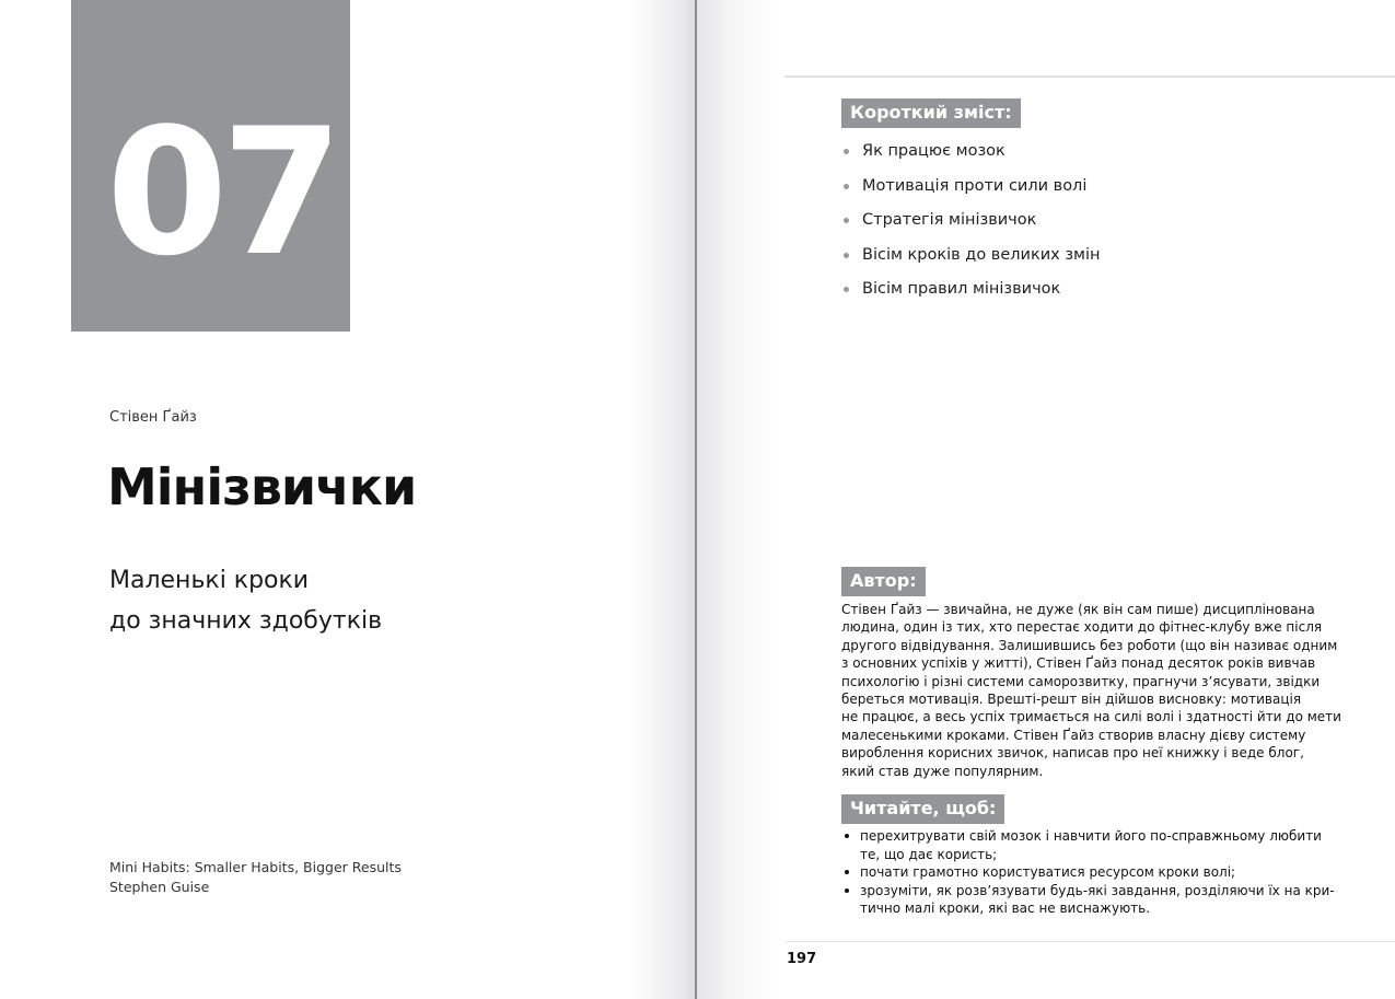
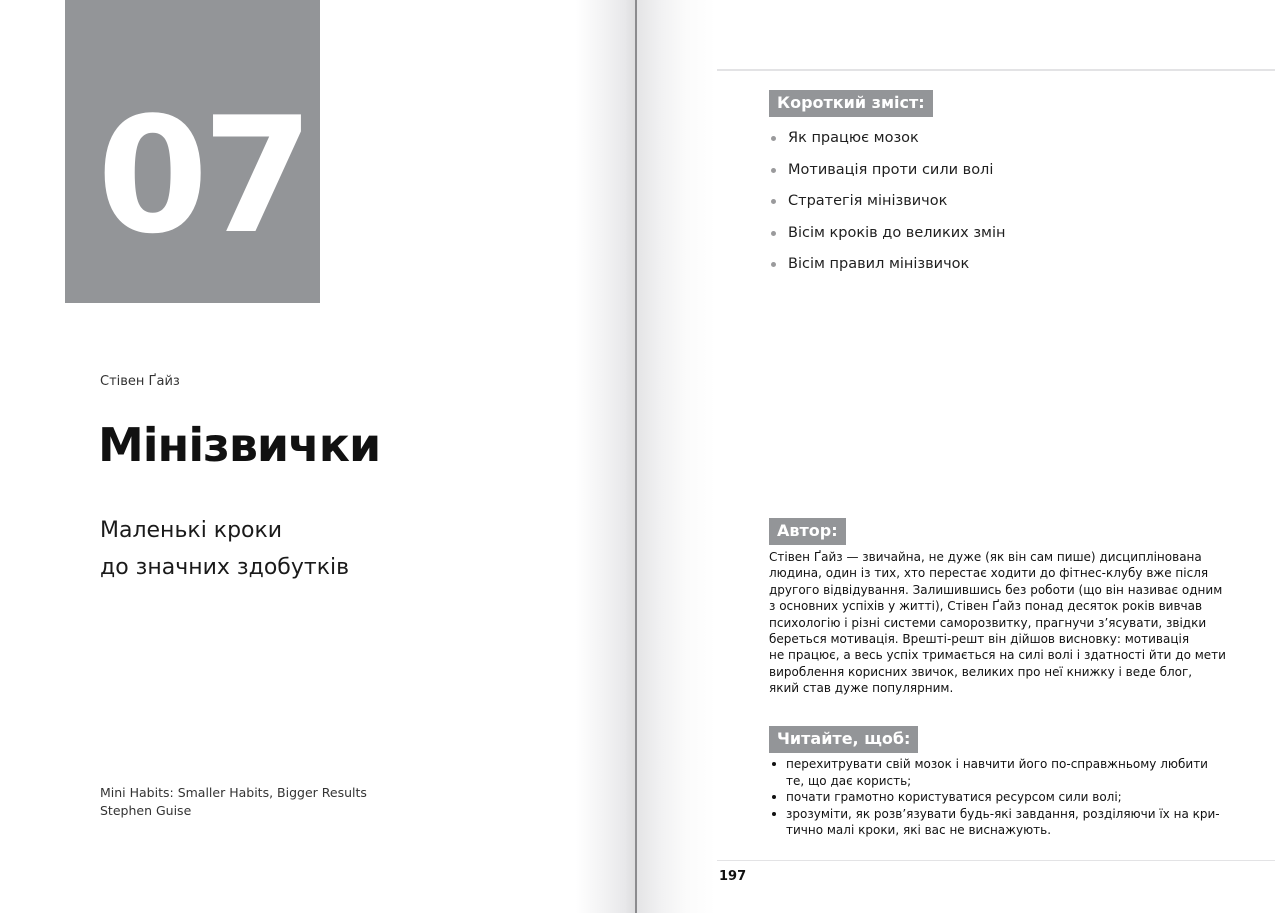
  07
  Стівен Ґайз
  Мінізвички
  Маленькі кроки
  до значних здобутків
  Mini Habits: Smaller Habits, Bigger Results
  Stephen Guise
  Короткий зміст:
  Як працює мозок
  Мотивація проти сили волі
  Стратегія мінізвичок
  Вісім кроків до великих змін
  Вісім правил мінізвичок
  Автор:
  Стівен Ґайз — звичайна, не дуже (як він сам пише) дисциплінована
  людина, один із тих, хто перестає ходити до фітнес-клубу вже після
  другого відвідування. Залишившись без роботи (що він називає одним
  з основних успіхів у житті), Стівен Ґайз понад десяток років вивчав
  психологію і різні системи саморозвитку, прагнучи з’ясувати, звідки
  береться мотивація. Врешті-решт він дійшов висновку: мотивація
  не працює, а весь успіх тримається на силі волі і здатності йти до мети
- малесенькими кроками. Стівен Ґайз створив власну дієву систему
- вироблення корисних звичок, написав про неї книжку і веде блог,
+ вироблення корисних звичок, великих про неї книжку і веде блог,
  який став дуже популярним.
  Читайте, щоб:
  перехитрувати свій мозок і навчити його по-справжньому любити
  те, що дає користь;
- почати грамотно користуватися ресурсом кроки волі;
+ почати грамотно користуватися ресурсом сили волі;
  зрозуміти, як розв’язувати будь-які завдання, розділяючи їх на кри-
  тично малі кроки, які вас не виснажують.
  197
